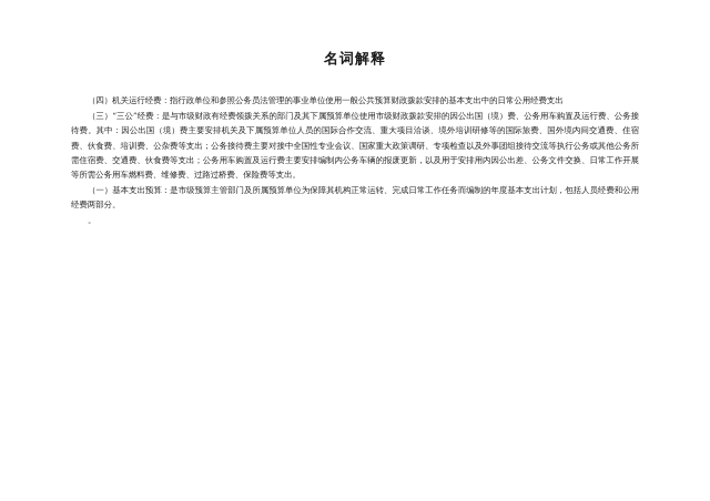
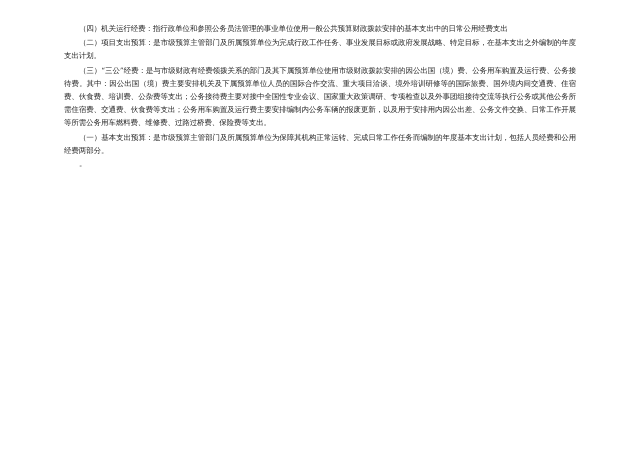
- 名词解释
  （四）机关运行经费：指行政单位和参照公务员法管理的事业单位使用一般公共预算财政拨款安排的基本支出中的日常公用经费支出
+ （二）项目支出预算：是市级预算主管部门及所属预算单位为完成行政工作任务、事业发展目标或政府发展战略、特定目标，在基本支出之外编制的年度支出计划。
  （三）“三公”经费：是与市级财政有经费领拨关系的部门及其下属预算单位使用市级财政拨款安排的因公出国（境）费、公务用车购置及运行费、公务接待费。其中：因公出国（境）费主要安排机关及下属预算单位人员的国际合作交流、重大项目洽谈、境外培训研修等的国际旅费、国外境内间交通费、住宿费、伙食费、培训费、公杂费等支出；公务接待费主要对接中全国性专业会议、国家重大政策调研、专项检查以及外事团组接待交流等执行公务或其他公务所需住宿费、交通费、伙食费等支出；公务用车购置及运行费主要安排编制内公务车辆的报废更新，以及用于安排用内因公出差、公务文件交换、日常工作开展等所需公务用车燃料费、维修费、过路过桥费、保险费等支出。
  （一）基本支出预算：是市级预算主管部门及所属预算单位为保障其机构正常运转、完成日常工作任务而编制的年度基本支出计划，包括人员经费和公用经费两部分。
  。
